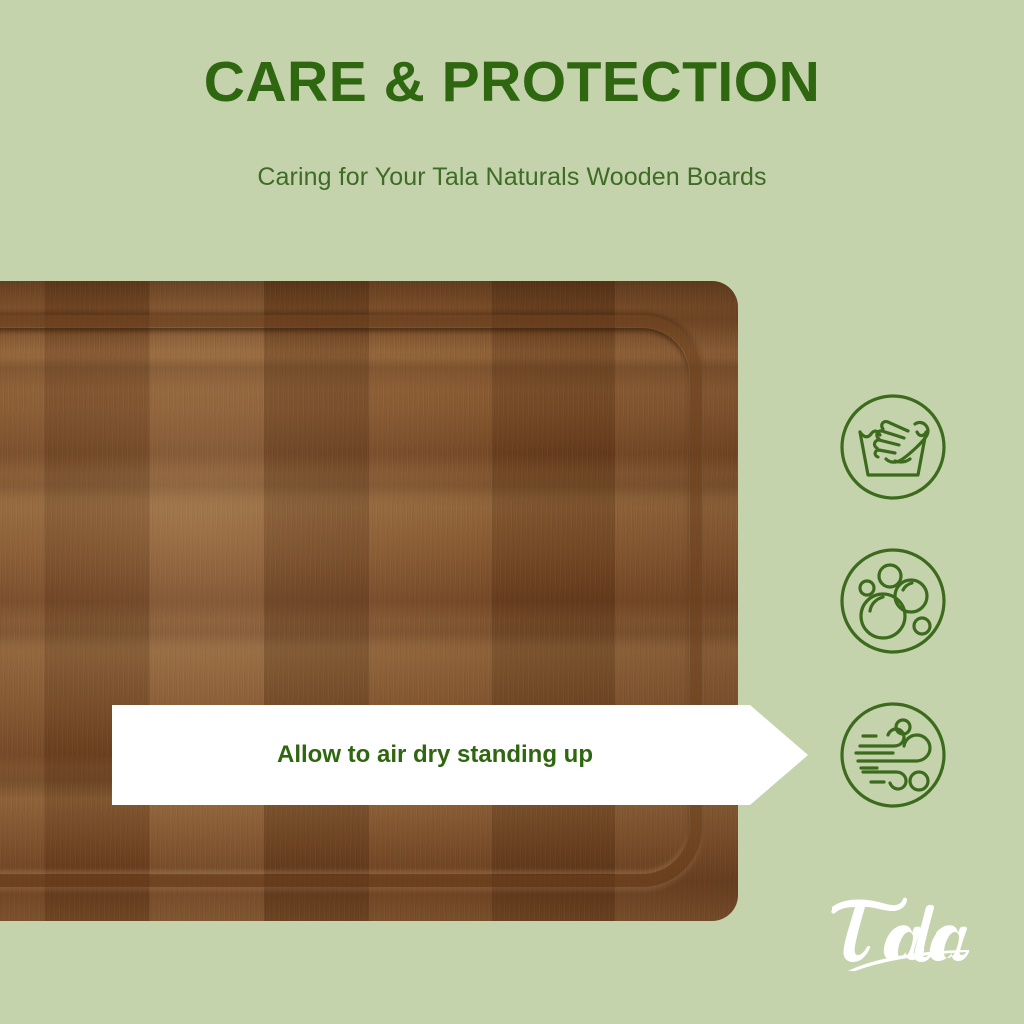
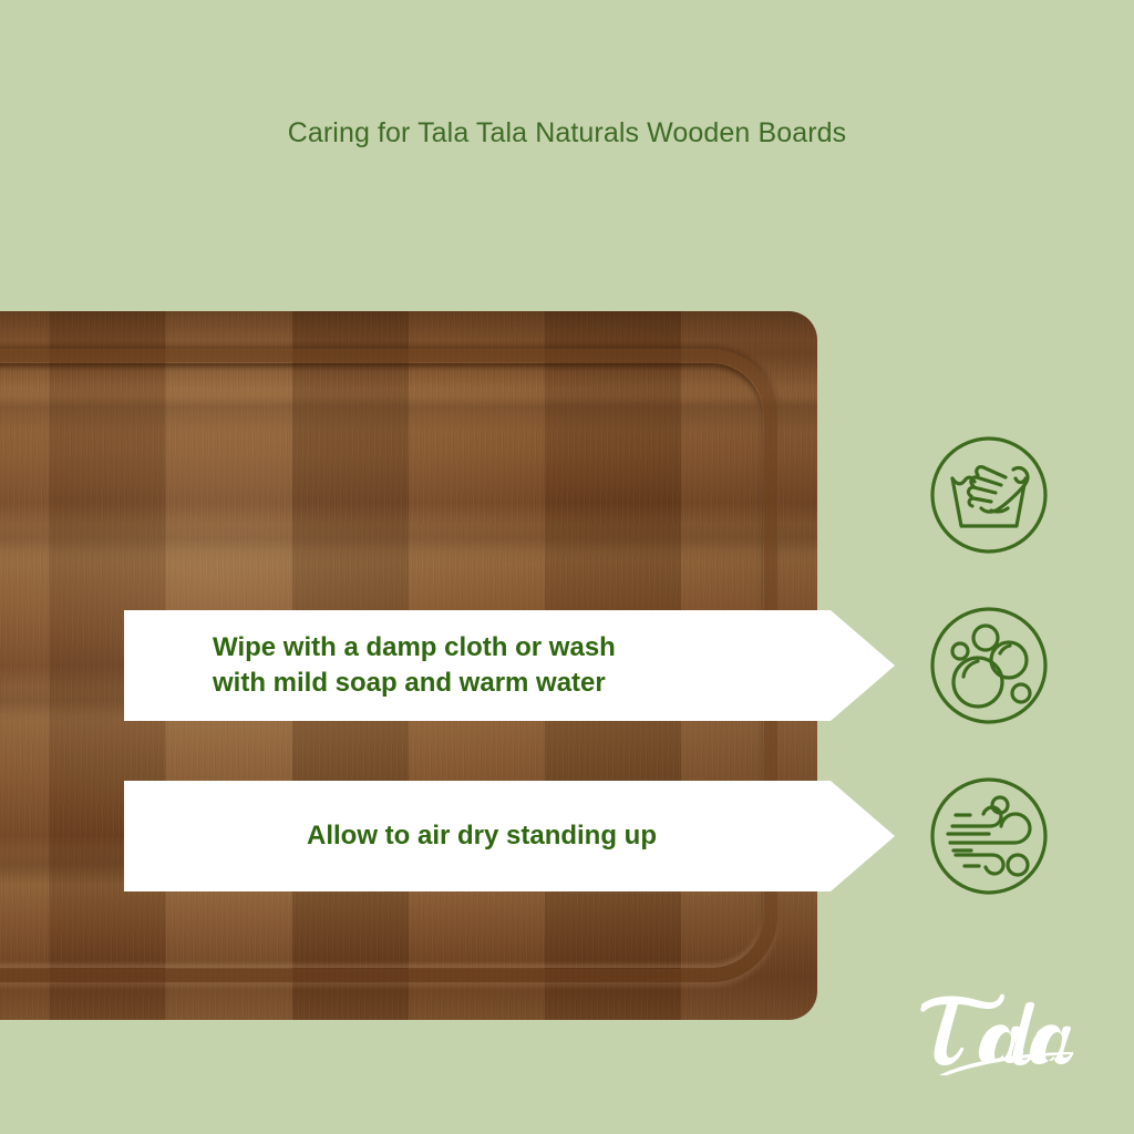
- CARE & PROTECTION
- Caring for Your Tala Naturals Wooden Boards
+ Caring for Tala Tala Naturals Wooden Boards
+ Wipe with a damp cloth or wash
+ with mild soap and warm water
  Allow to air dry standing up
